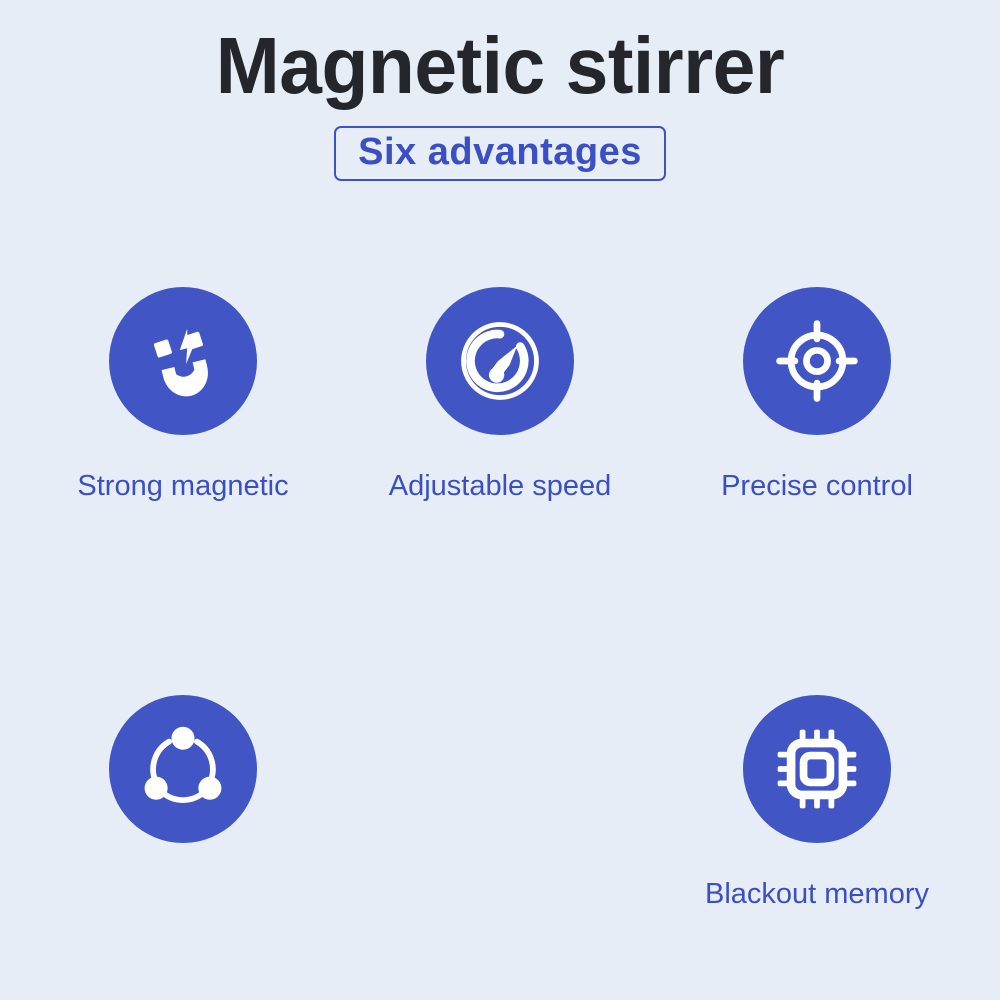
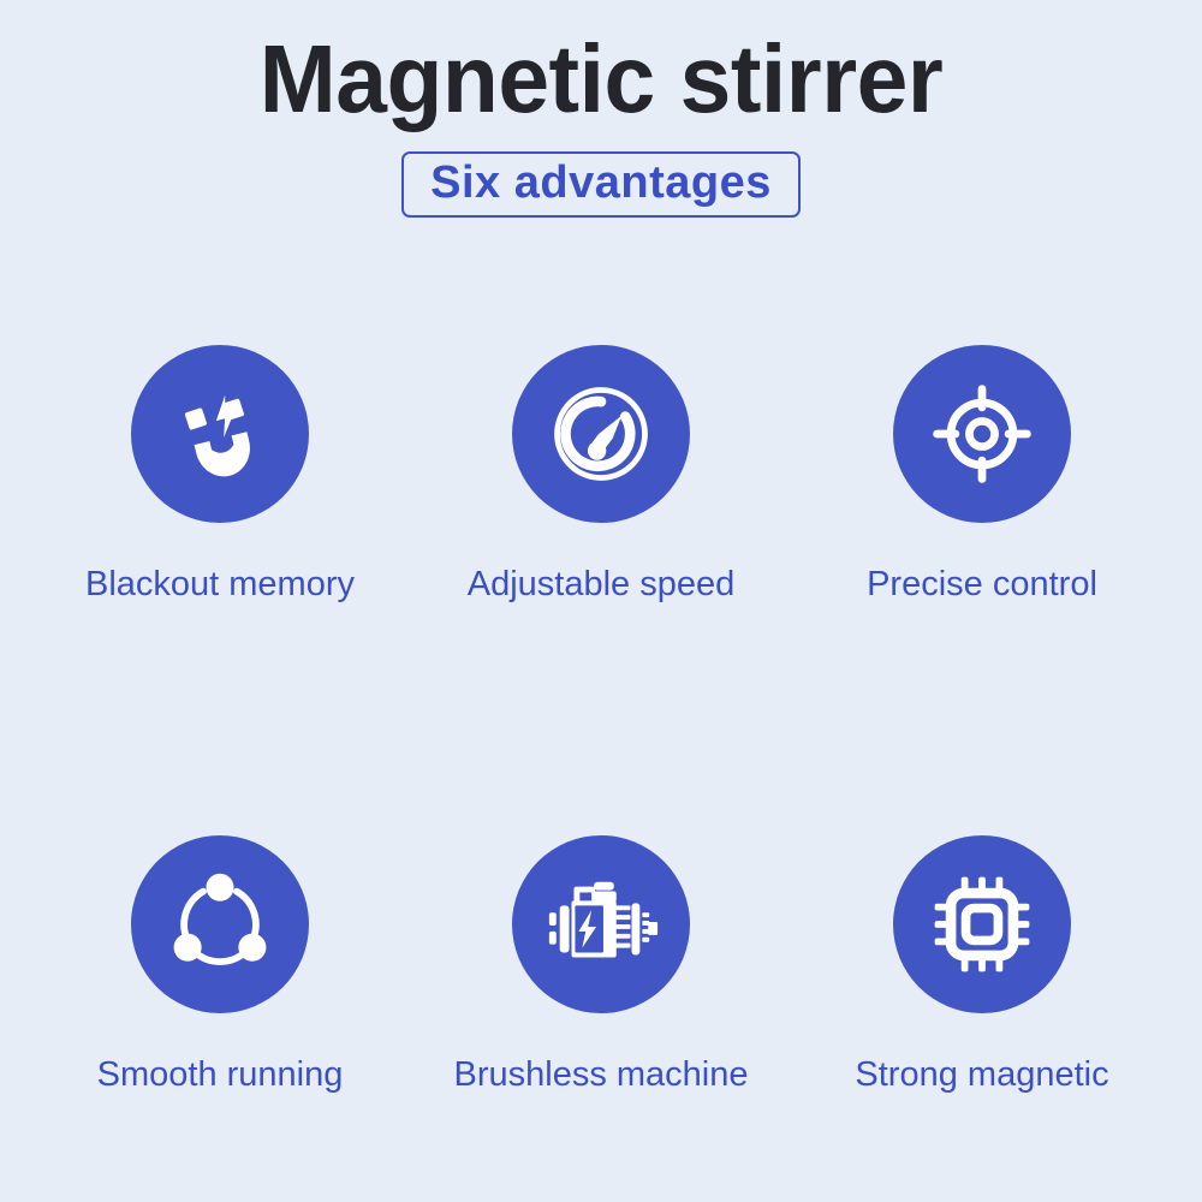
  Magnetic stirrer
  Six advantages
- Strong magnetic
+ Blackout memory
  Adjustable speed
  Precise control
+ Smooth running
+ Brushless machine
- Blackout memory
+ Strong magnetic
